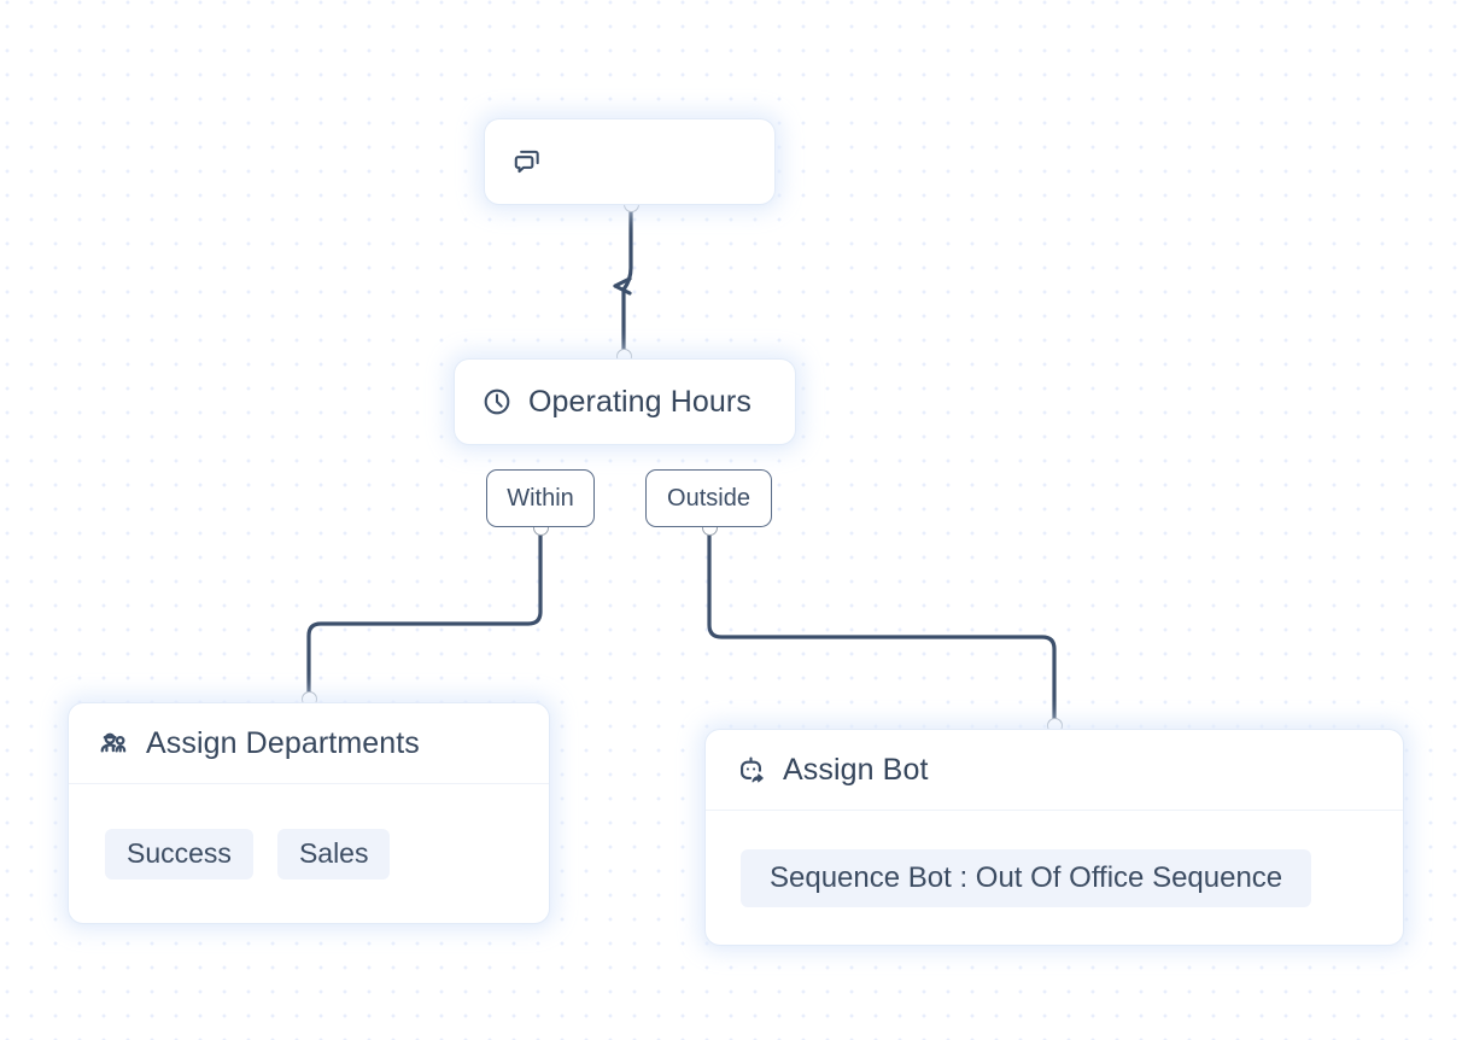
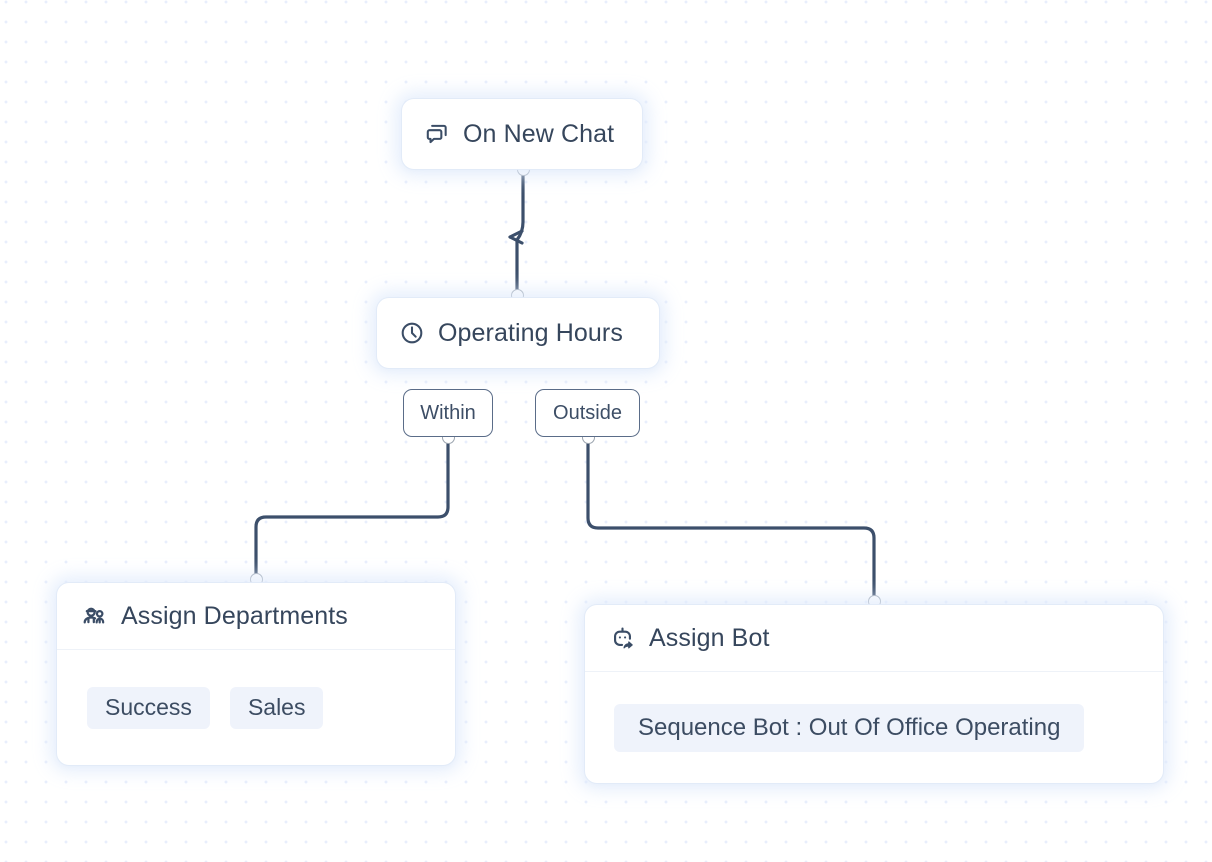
+ On New Chat
  Operating Hours
  Within
  Outside
  Assign Departments
  Success
  Sales
  Assign Bot
- Sequence Bot : Out Of Office Sequence
+ Sequence Bot : Out Of Office Operating
